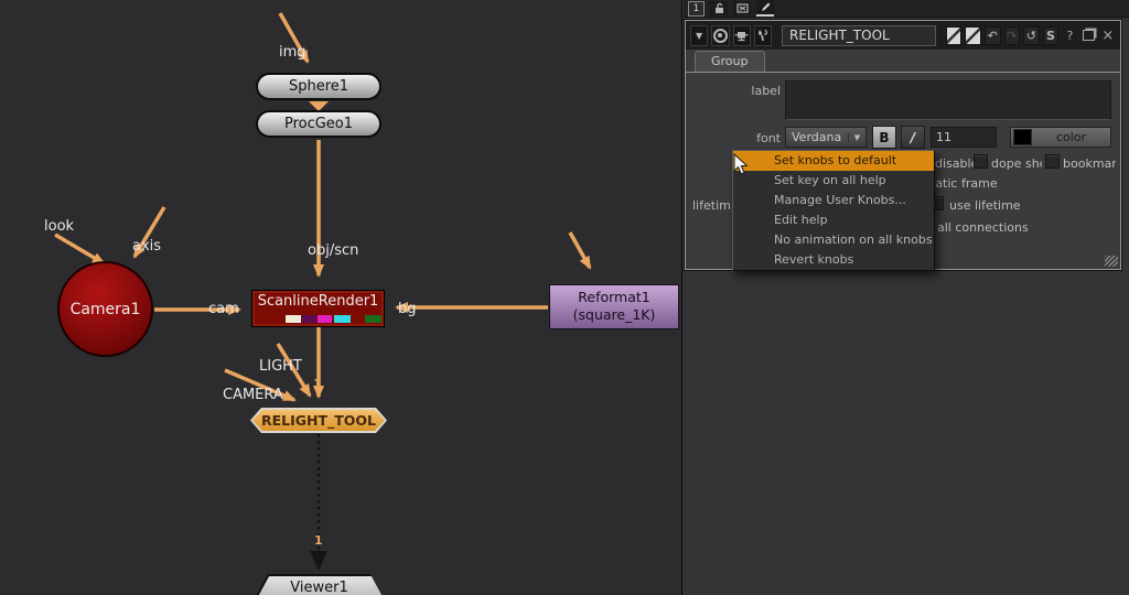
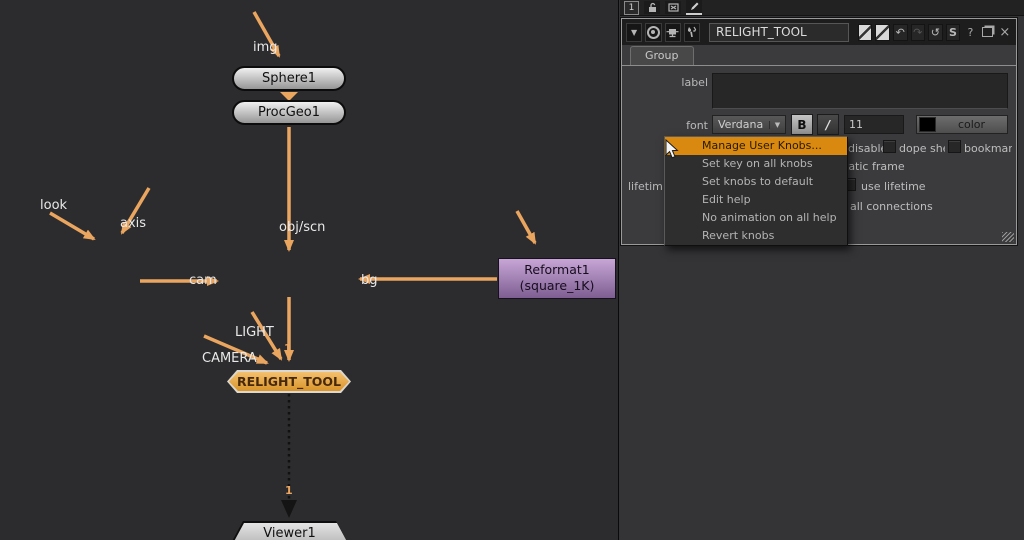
  img
  obj/scn
  look
  axis
  cam
  bg
  LIGHT
  CAMERA
  1
  1
  Sphere1
  ProcGeo1
- Camera1
- ScanlineRender1
  Reformat1
  (square_1K)
  RELIGHT_TOOL
  Viewer1
  1
  ▼
  RELIGHT_TOOL
  ↶
  ↷
  ↺
  S
  ?
  ×
  Group
  label
  font
  Verdana
  ▼
  B
  /
  11
  color
  disabl
  dope sh
  bookmar
  atic frame
  lifetim
  use lifetime
  all connections
- Set knobs to default
+ Manage User Knobs...
- Set key on all help
+ Set key on all knobs
- Manage User Knobs...
+ Set knobs to default
  Edit help
- No animation on all knobs
+ No animation on all help
  Revert knobs
